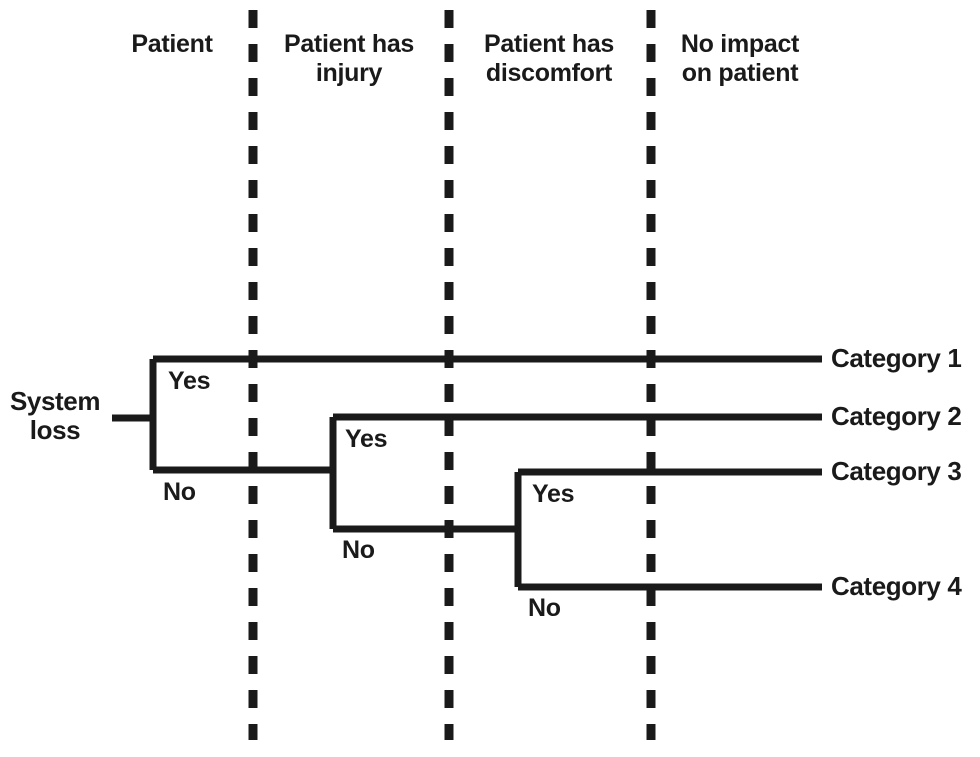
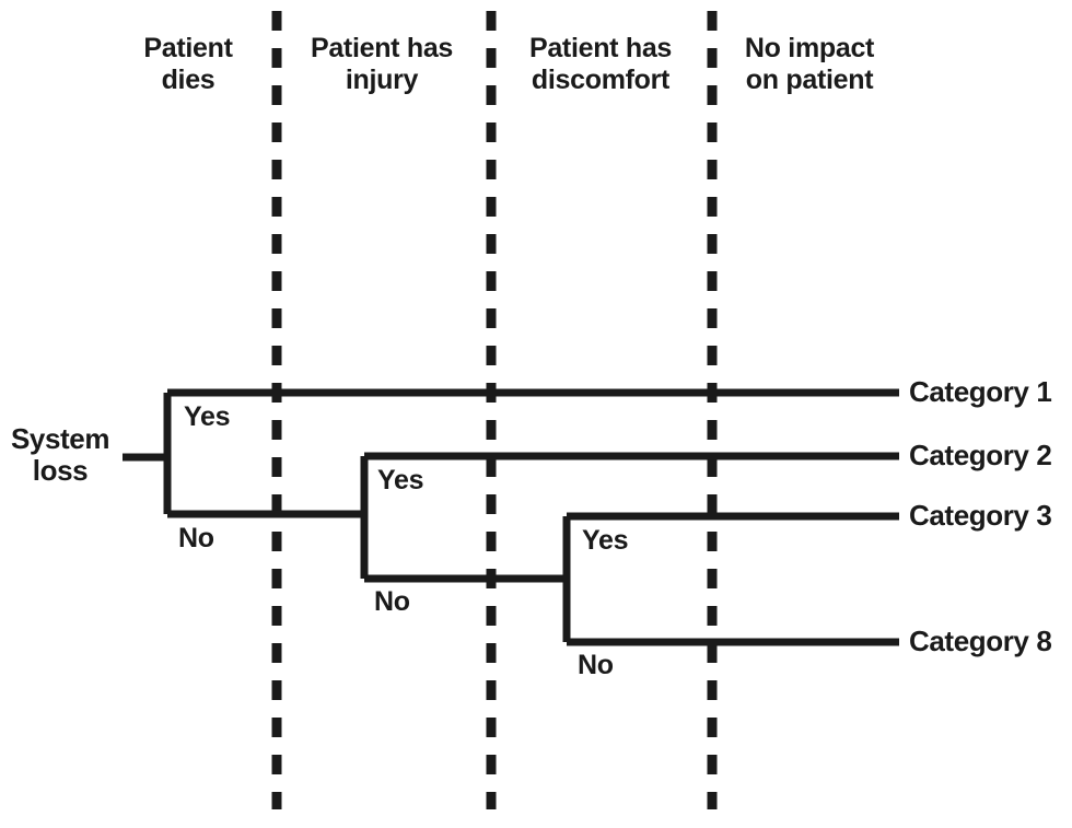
  Patient
+ dies
  Patient has
  injury
  Patient has
  discomfort
  No impact
  on patient
  Yes
  No
  Yes
  No
  Yes
  No
  Category 1
  Category 2
  Category 3
- Category 4
+ Category 8
  System
  loss
